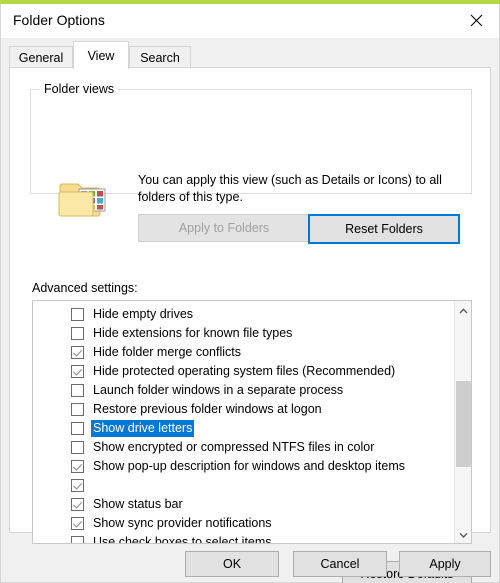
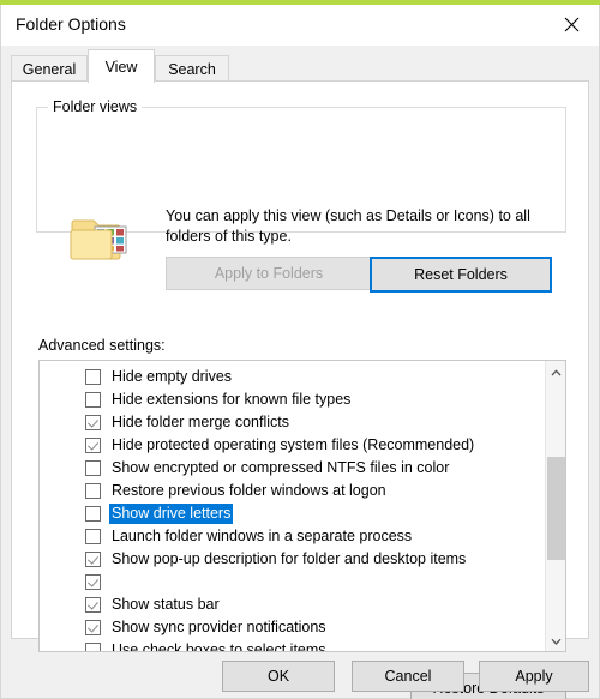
  Folder Options
  General
  View
  Search
  Folder views
  You can apply this view (such as Details or Icons) to all folders of this type.
  Apply to Folders
  Reset Folders
  Advanced settings:
  Hide empty drives
  Hide extensions for known file types
  Hide folder merge conflicts
  Hide protected operating system files (Recommended)
- Launch folder windows in a separate process
+ Show encrypted or compressed NTFS files in color
  Restore previous folder windows at logon
  Show drive letters
- Show encrypted or compressed NTFS files in color
+ Launch folder windows in a separate process
- Show pop-up description for windows and desktop items
+ Show pop-up description for folder and desktop items
  Show status bar
  Show sync provider notifications
  Use check boxes to select items
  OK
  Cancel
  Apply
